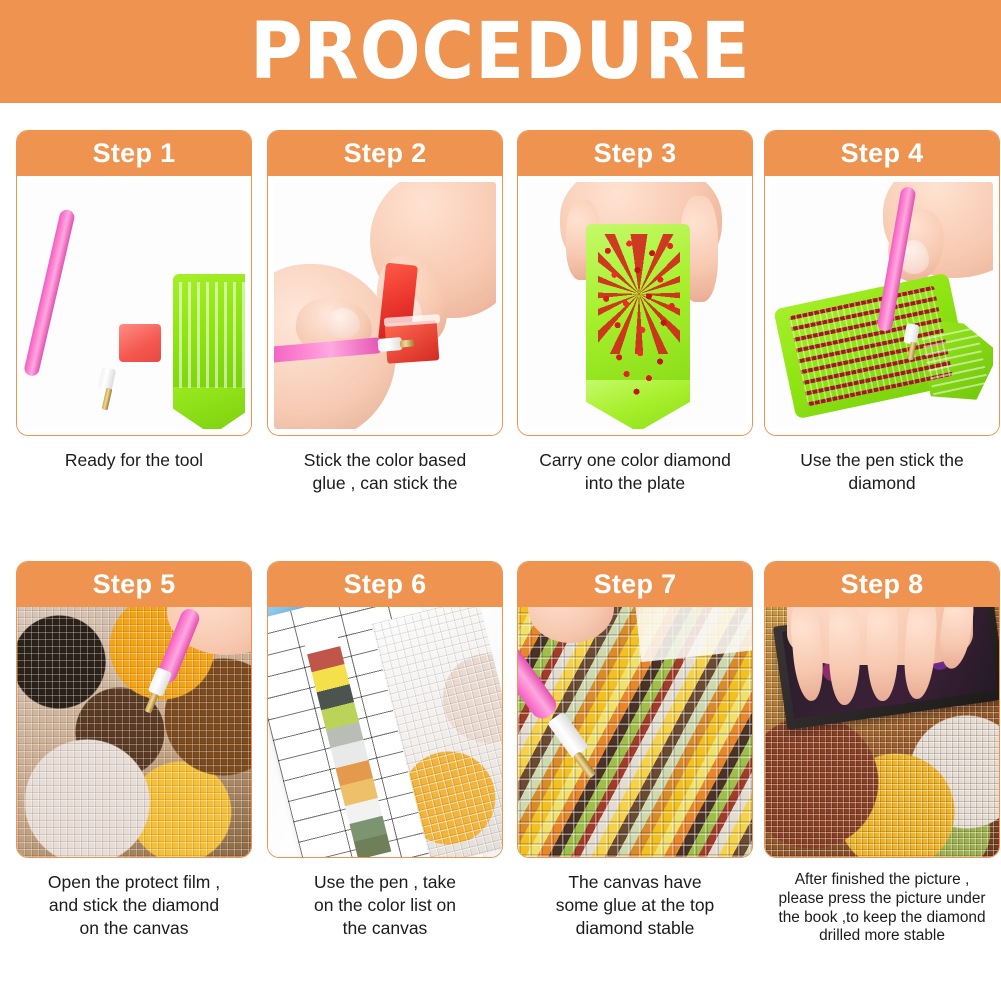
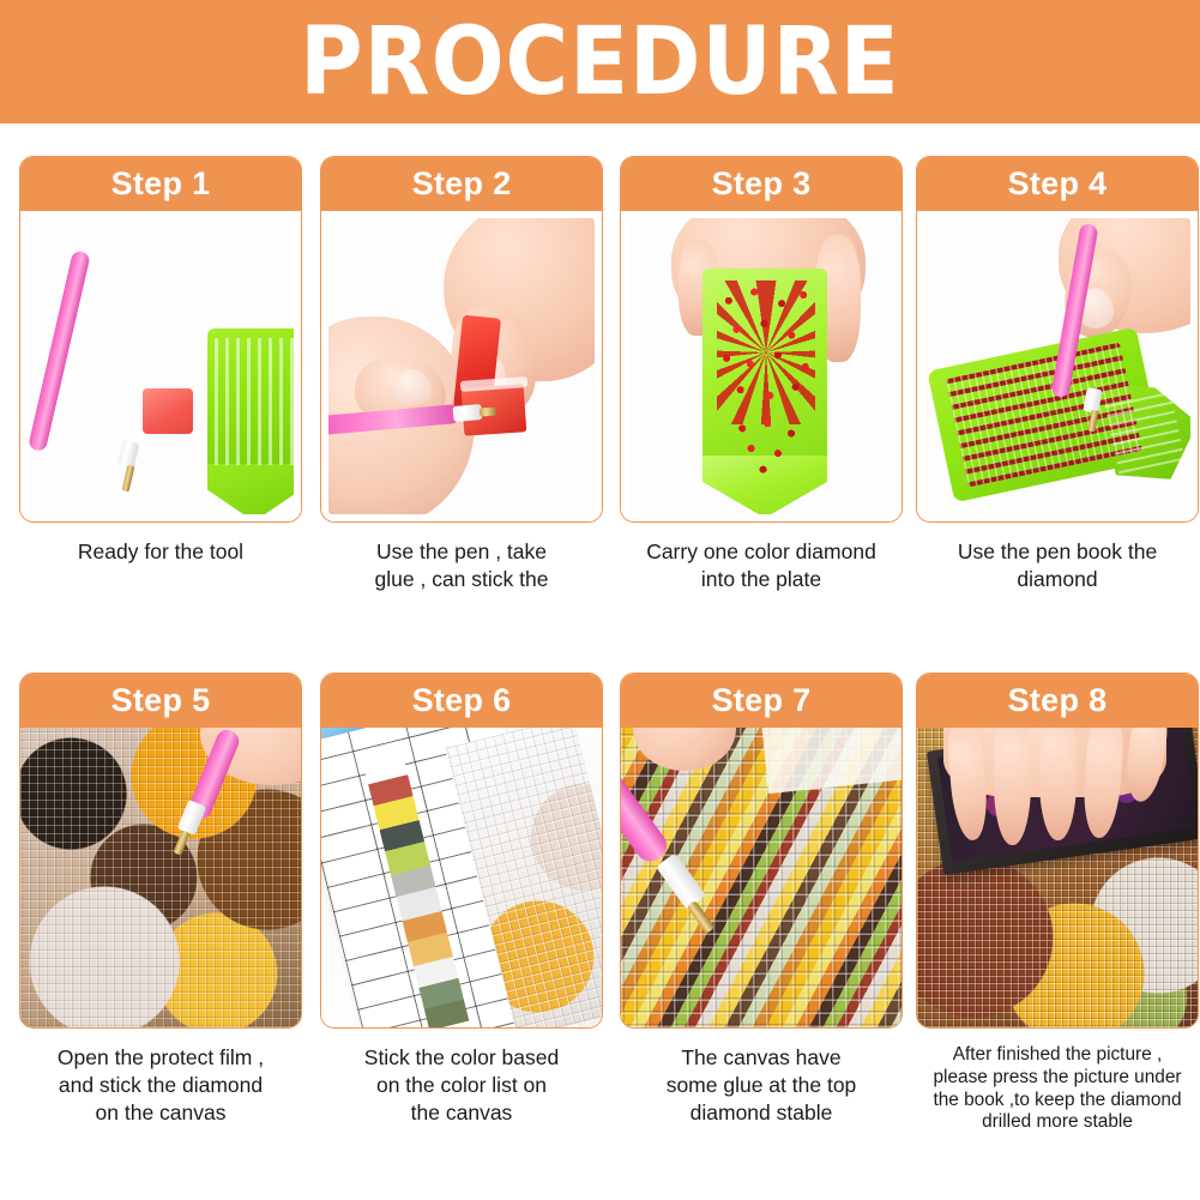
  PROCEDURE
  Step 1
  Ready for the tool
  Step 2
- Stick the color based
+ Use the pen , take
  glue , can stick the
  Step 3
  Carry one color diamond
  into the plate
  Step 4
- Use the pen stick the
+ Use the pen book the
  diamond
  Step 5
  Open the protect film ,
  and stick the diamond
  on the canvas
  Step 6
- Use the pen , take
+ Stick the color based
  on the color list on
  the canvas
  Step 7
  The canvas have
  some glue at the top
  diamond stable
  Step 8
  After finished the picture ,
  please press the picture under
  the book ,to keep the diamond
  drilled more stable
